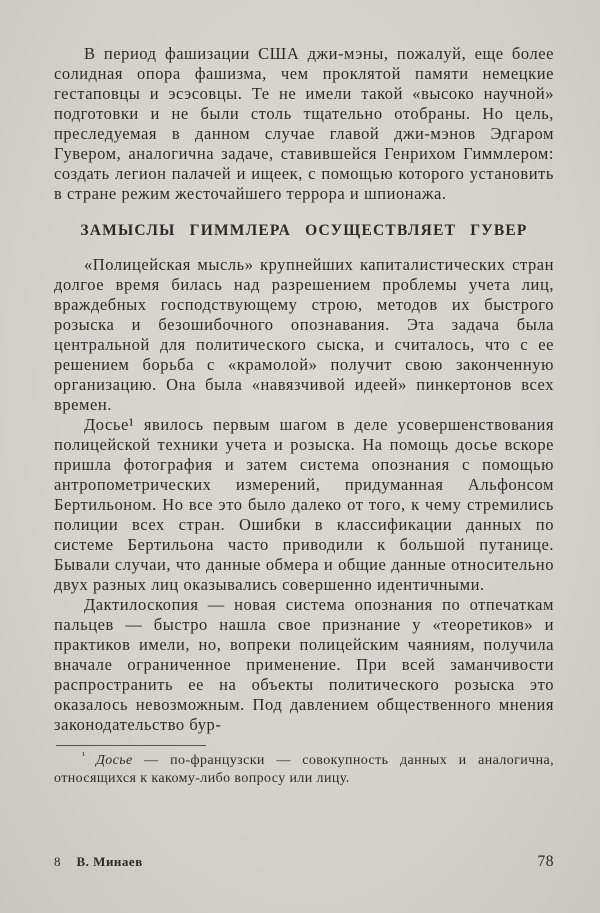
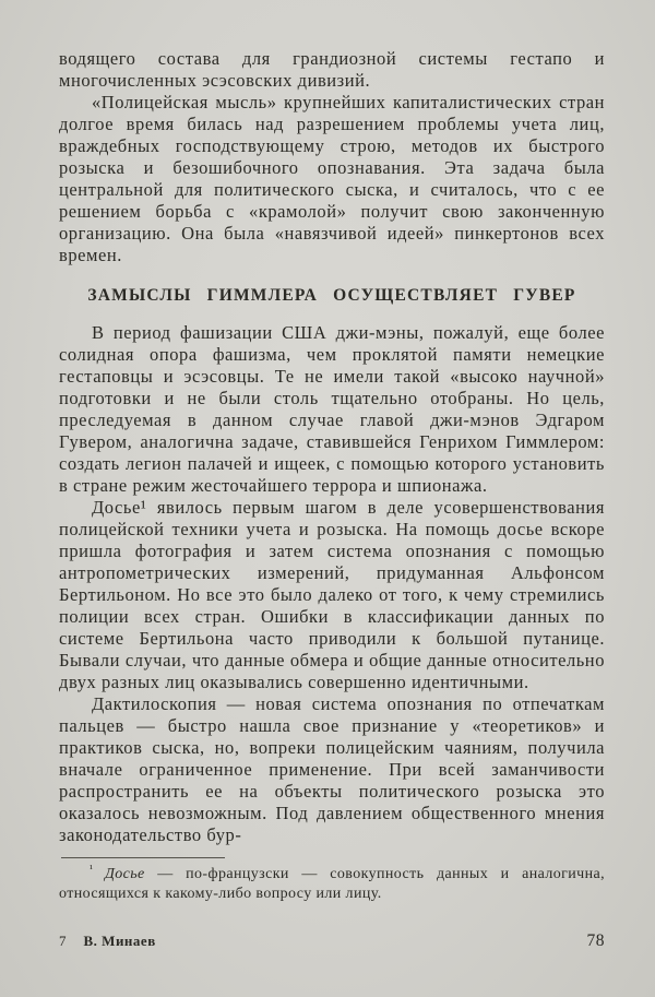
+ водящего состава для грандиозной системы гестапо и многочисленных эсэсовских дивизий.
- В период фашизации США джи-мэны, пожалуй, еще более солидная опора фашизма, чем проклятой памяти немецкие гестаповцы и эсэсовцы. Те не имели такой «высоко научной» подготовки и не были столь тщательно отобраны. Но цель, преследуемая в данном случае главой джи-мэнов Эдгаром Гувером, аналогична задаче, ставившейся Генрихом Гиммлером: создать легион палачей и ищеек, с помощью которого установить в стране режим жесточайшего террора и шпионажа.
+ «Полицейская мысль» крупнейших капиталистических стран долгое время билась над разрешением проблемы учета лиц, враждебных господствующему строю, методов их быстрого розыска и безошибочного опознавания. Эта задача была центральной для политического сыска, и считалось, что с ее решением борьба с «крамолой» получит свою законченную организацию. Она была «навязчивой идеей» пинкертонов всех времен.
  ЗАМЫСЛЫ ГИММЛЕРА ОСУЩЕСТВЛЯЕТ ГУВЕР
- «Полицейская мысль» крупнейших капиталистических стран долгое время билась над разрешением проблемы учета лиц, враждебных господствующему строю, методов их быстрого розыска и безошибочного опознавания. Эта задача была центральной для политического сыска, и считалось, что с ее решением борьба с «крамолой» получит свою законченную организацию. Она была «навязчивой идеей» пинкертонов всех времен.
+ В период фашизации США джи-мэны, пожалуй, еще более солидная опора фашизма, чем проклятой памяти немецкие гестаповцы и эсэсовцы. Те не имели такой «высоко научной» подготовки и не были столь тщательно отобраны. Но цель, преследуемая в данном случае главой джи-мэнов Эдгаром Гувером, аналогична задаче, ставившейся Генрихом Гиммлером: создать легион палачей и ищеек, с помощью которого установить в стране режим жесточайшего террора и шпионажа.
  Досье¹ явилось первым шагом в деле усовершенствования полицейской техники учета и розыска. На помощь досье вскоре пришла фотография и затем система опознания с помощью антропометрических измерений, придуманная Альфонсом Бертильоном. Но все это было далеко от того, к чему стремились полиции всех стран. Ошибки в классификации данных по системе Бертильона часто приводили к большой путанице. Бывали случаи, что данные обмера и общие данные относительно двух разных лиц оказывались совершенно идентичными.
- Дактилоскопия — новая система опознания по отпечаткам пальцев — быстро нашла свое признание у «теоретиков» и практиков имели, но, вопреки полицейским чаяниям, получила вначале ограниченное применение. При всей заманчивости распространить ее на объекты политического розыска это оказалось невозможным. Под давлением общественного мнения законодательство бур-
+ Дактилоскопия — новая система опознания по отпечаткам пальцев — быстро нашла свое признание у «теоретиков» и практиков сыска, но, вопреки полицейским чаяниям, получила вначале ограниченное применение. При всей заманчивости распространить ее на объекты политического розыска это оказалось невозможным. Под давлением общественного мнения законодательство бур-
  ¹ Досье — по-французски — совокупность данных и аналогична, относящихся к какому-либо вопросу или лицу.
- 8
+ 7
  В. Минаев
  78
